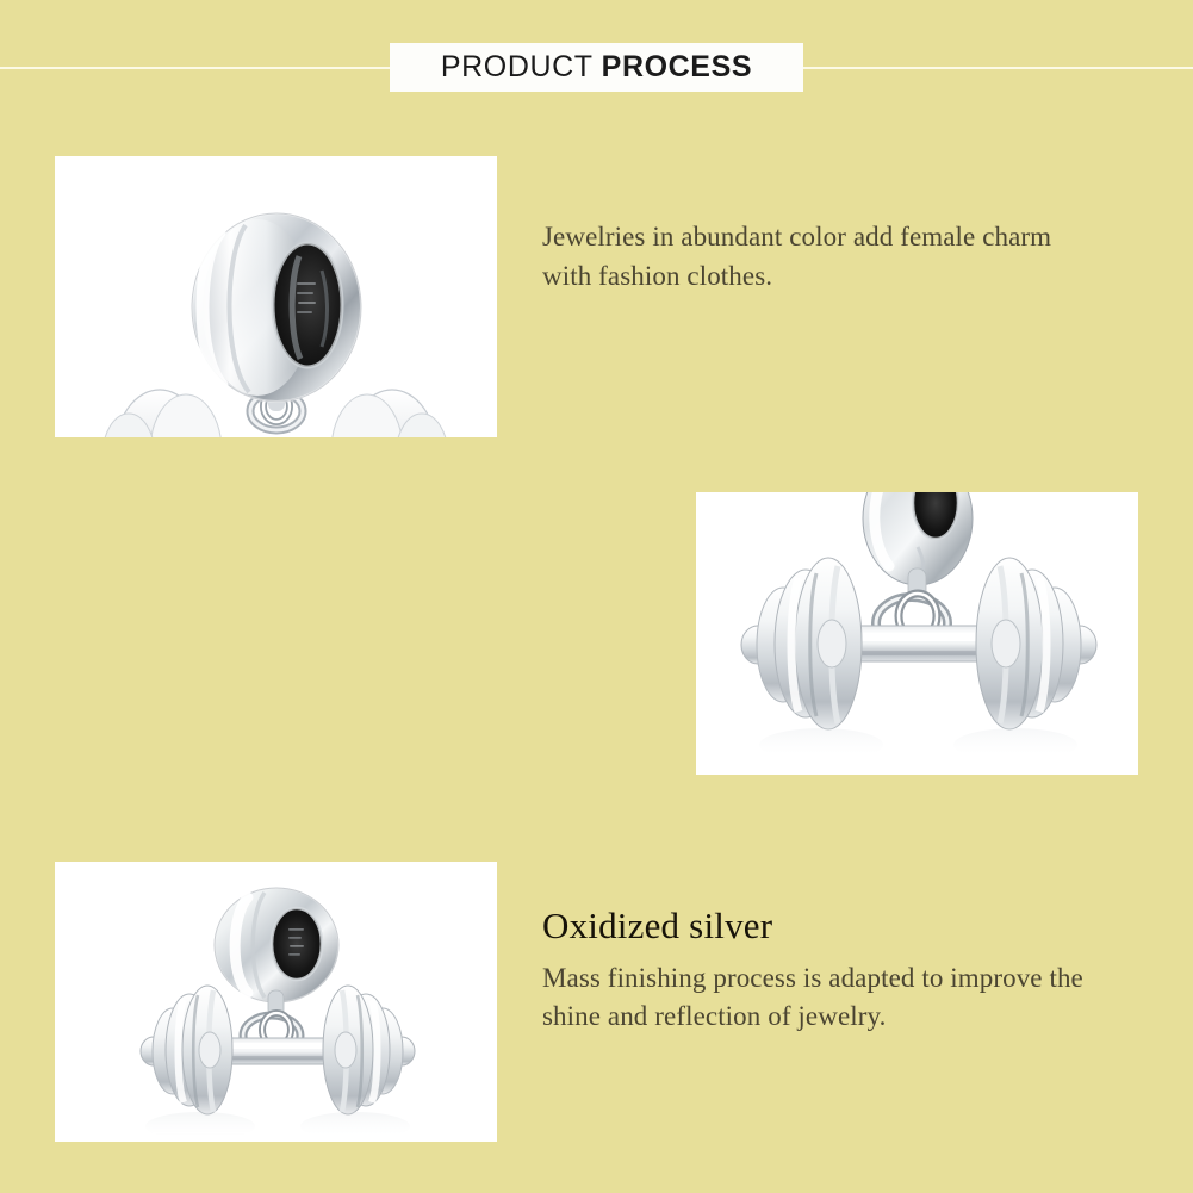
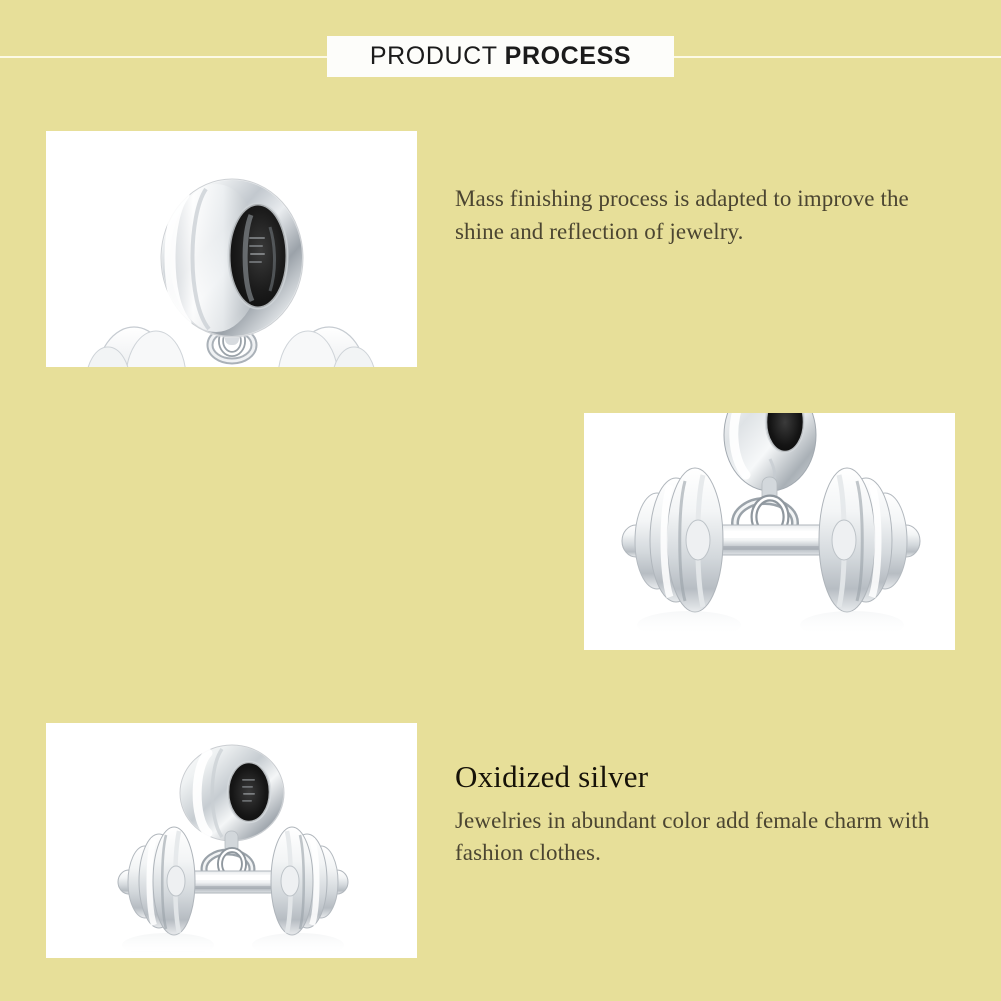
  PRODUCT PROCESS
- Jewelries in abundant color add female charm with fashion clothes.
+ Mass finishing process is adapted to improve the shine and reflection of jewelry.
  Oxidized silver
- Mass finishing process is adapted to improve the shine and reflection of jewelry.
+ Jewelries in abundant color add female charm with fashion clothes.
